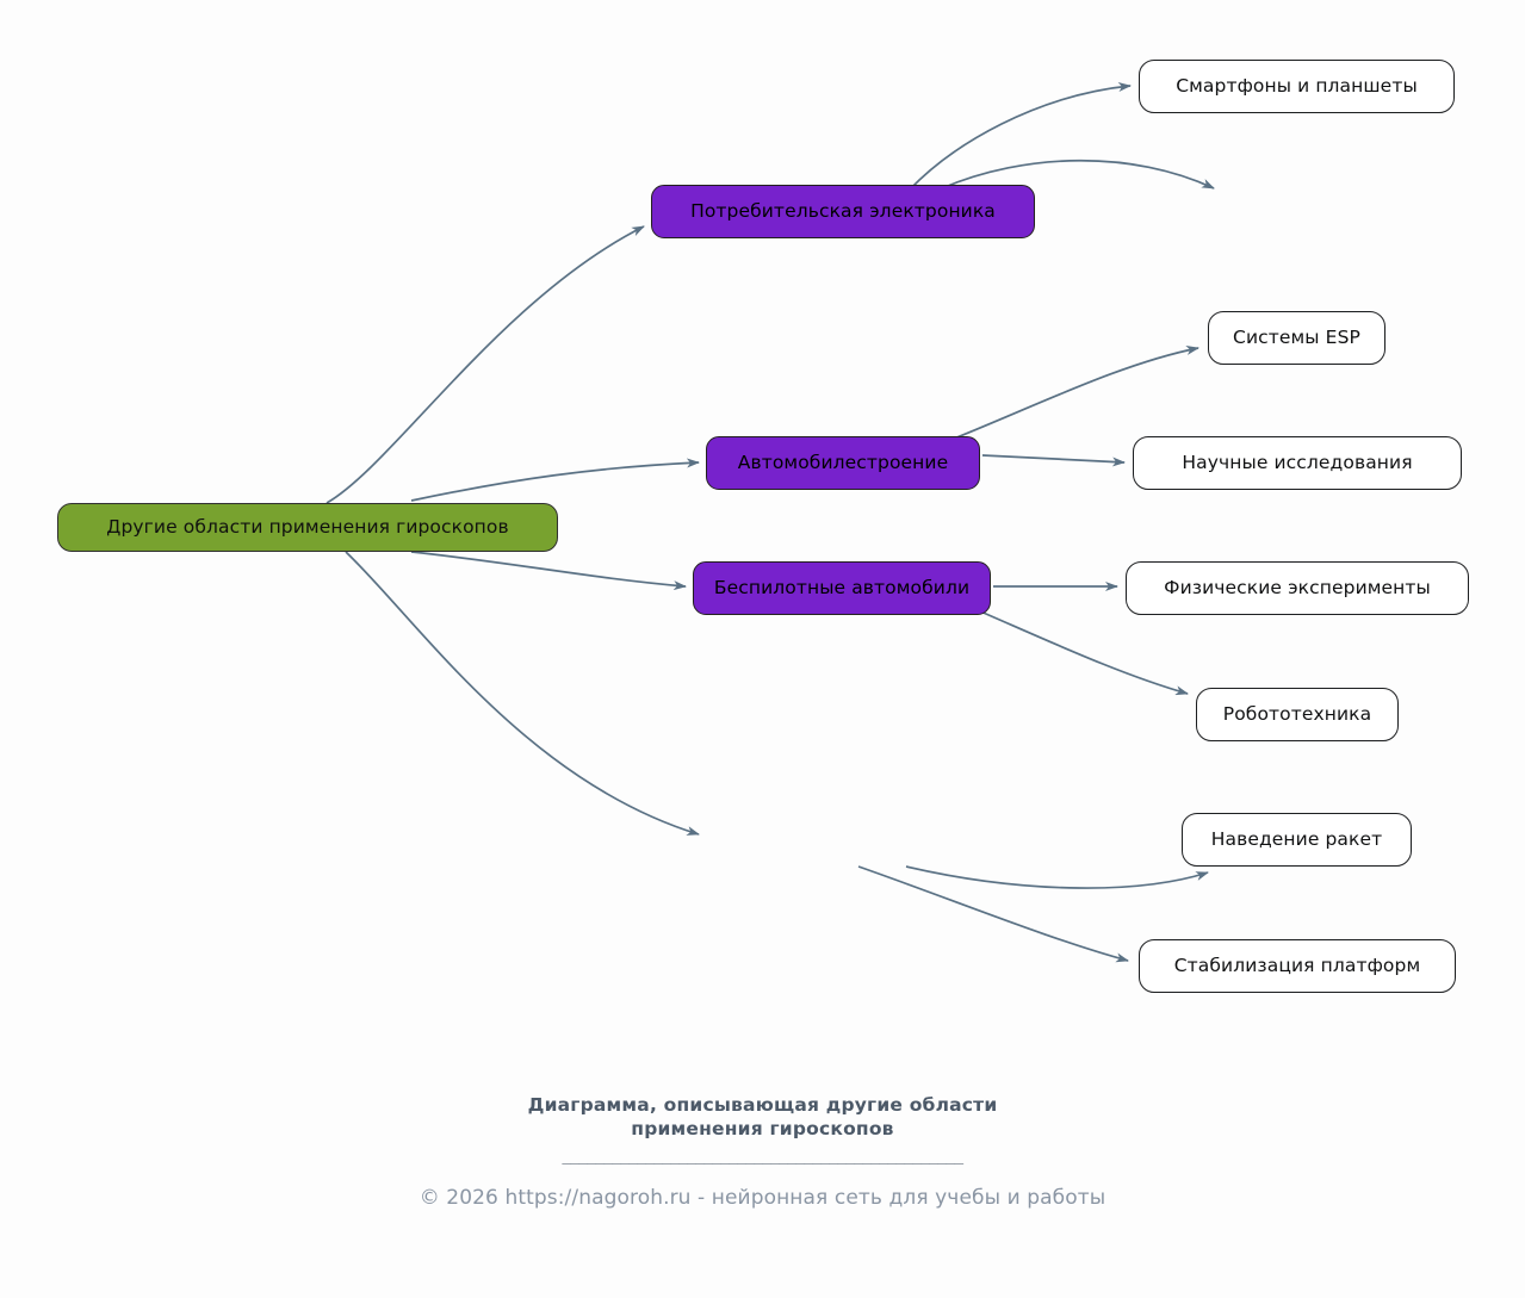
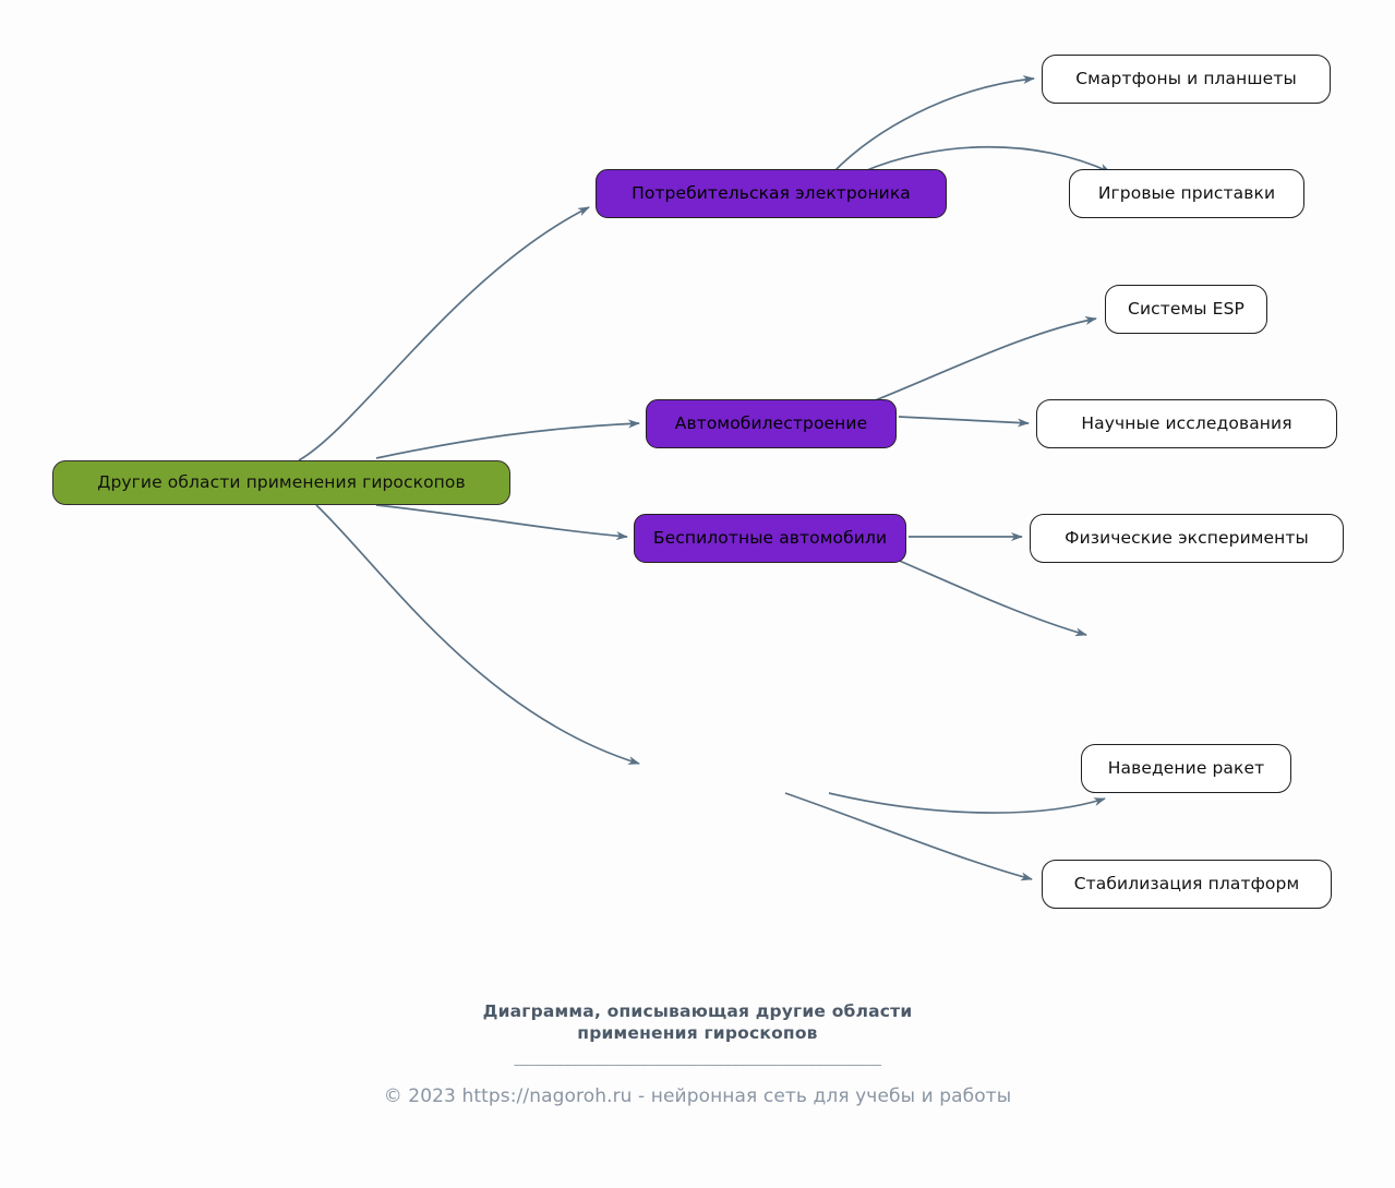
  Другие области применения гироскопов
  Потребительская электроника
  Автомобилестроение
  Беспилотные автомобили
  Смартфоны и планшеты
+ Игровые приставки
  Системы ESP
  Научные исследования
  Физические эксперименты
- Робототехника
  Наведение ракет
  Стабилизация платформ
  Диаграмма, описывающая другие области
  применения гироскопов
  ________________________________________________
- © 2026 https://nagoroh.ru - нейронная сеть для учебы и работы
+ © 2023 https://nagoroh.ru - нейронная сеть для учебы и работы
